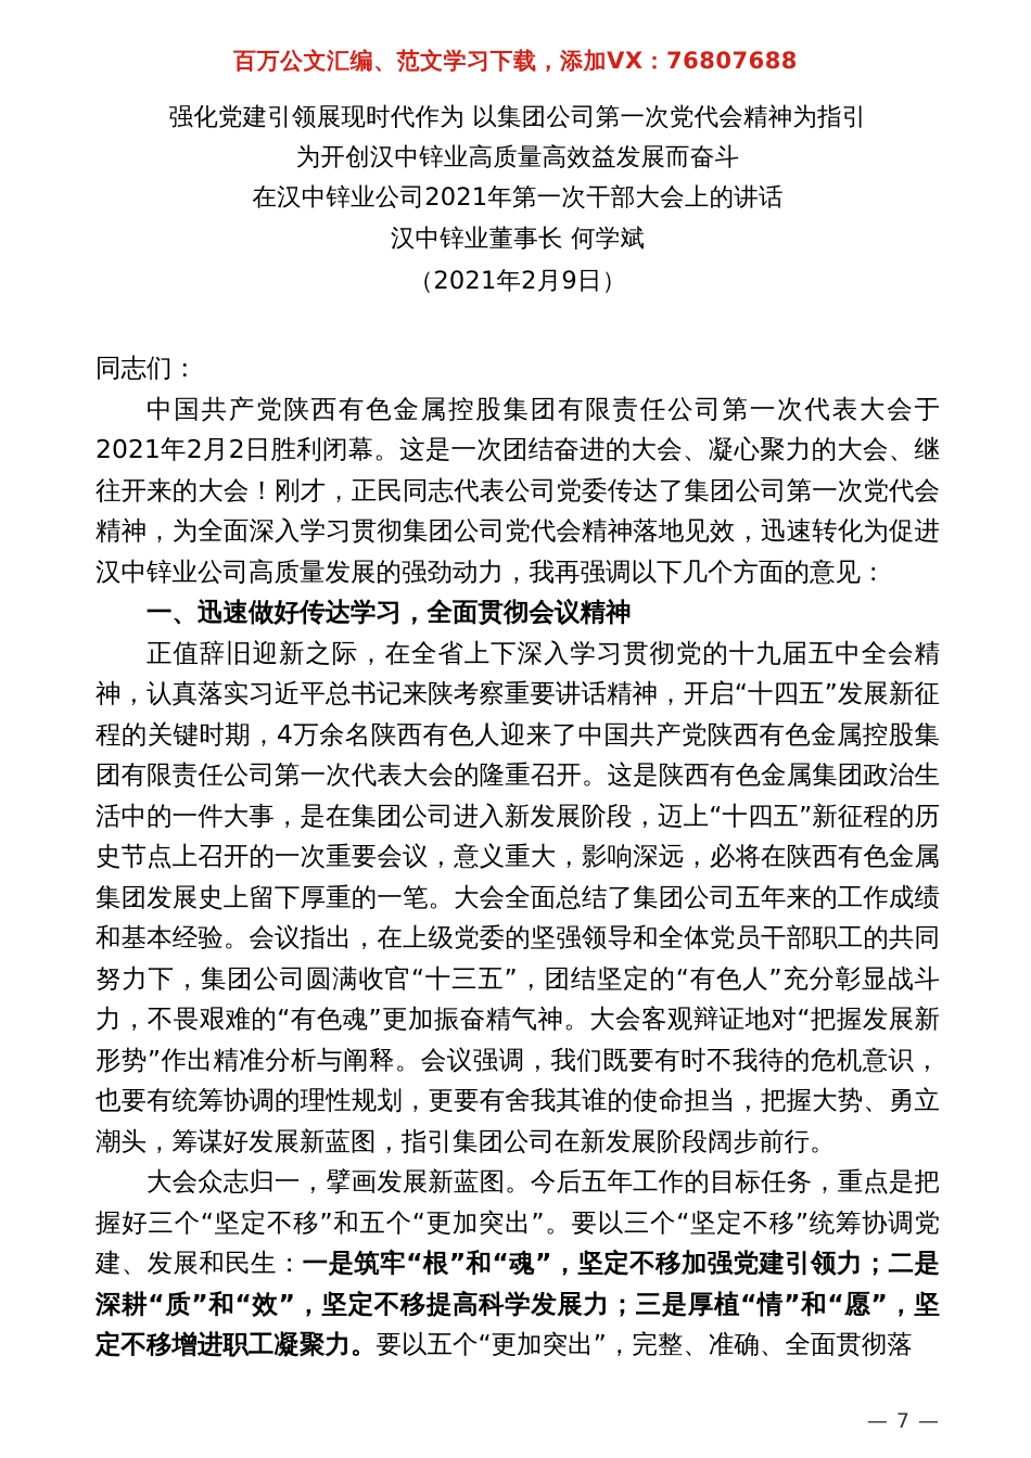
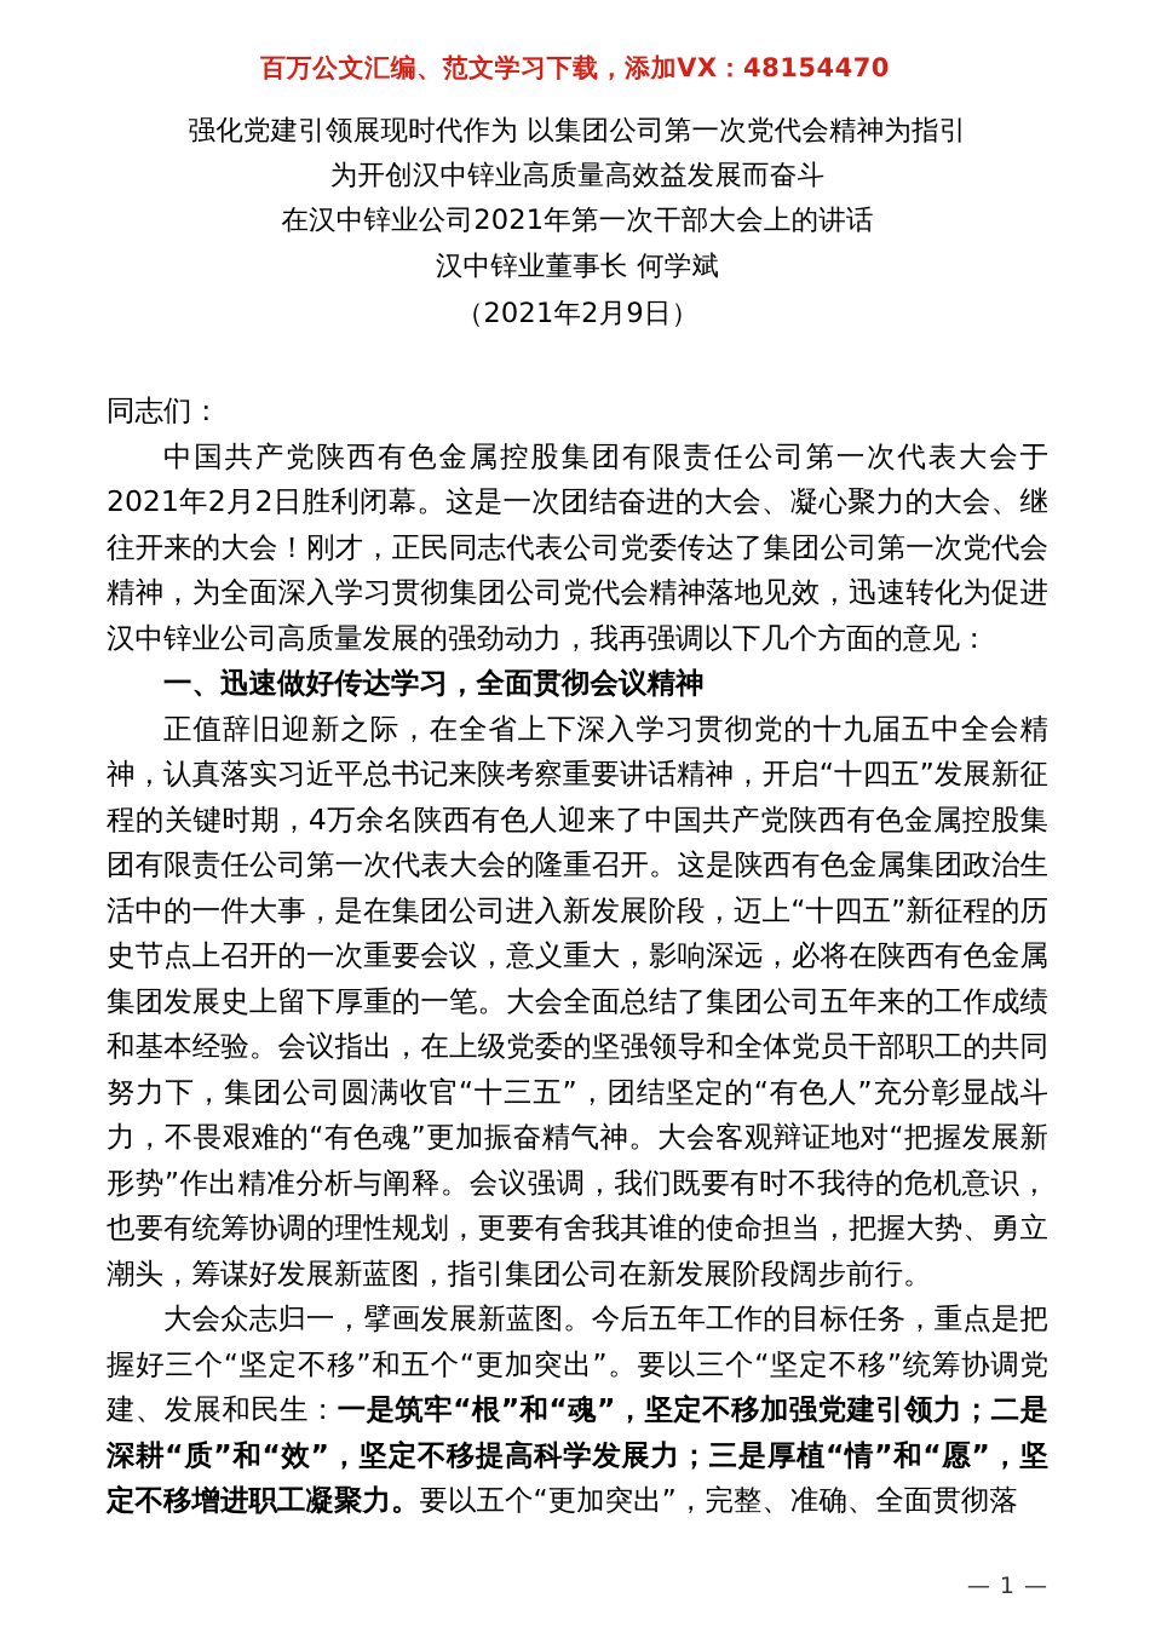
- 百万公文汇编、范文学习下载，添加VX：76807688
+ 百万公文汇编、范文学习下载，添加VX：48154470
  强化党建引领展现时代作为 以集团公司第一次党代会精神为指引
  为开创汉中锌业高质量高效益发展而奋斗
  在汉中锌业公司2021年第一次干部大会上的讲话
  汉中锌业董事长 何学斌
  （2021年2月9日）
  同志们：
  中国共产党陕西有色金属控股集团有限责任公司第一次代表大会于2021年2月2日胜利闭幕。这是一次团结奋进的大会、凝心聚力的大会、继往开来的大会！刚才，正民同志代表公司党委传达了集团公司第一次党代会精神，为全面深入学习贯彻集团公司党代会精神落地见效，迅速转化为促进汉中锌业公司高质量发展的强劲动力，我再强调以下几个方面的意见：
  一、迅速做好传达学习，全面贯彻会议精神
  正值辞旧迎新之际，在全省上下深入学习贯彻党的十九届五中全会精神，认真落实习近平总书记来陕考察重要讲话精神，开启“十四五”发展新征程的关键时期，4万余名陕西有色人迎来了中国共产党陕西有色金属控股集团有限责任公司第一次代表大会的隆重召开。这是陕西有色金属集团政治生活中的一件大事，是在集团公司进入新发展阶段，迈上“十四五”新征程的历史节点上召开的一次重要会议，意义重大，影响深远，必将在陕西有色金属集团发展史上留下厚重的一笔。大会全面总结了集团公司五年来的工作成绩和基本经验。会议指出，在上级党委的坚强领导和全体党员干部职工的共同努力下，集团公司圆满收官“十三五”，团结坚定的“有色人”充分彰显战斗力，不畏艰难的“有色魂”更加振奋精气神。大会客观辩证地对“把握发展新形势”作出精准分析与阐释。会议强调，我们既要有时不我待的危机意识，也要有统筹协调的理性规划，更要有舍我其谁的使命担当，把握大势、勇立潮头，筹谋好发展新蓝图，指引集团公司在新发展阶段阔步前行。
  大会众志归一，擘画发展新蓝图。今后五年工作的目标任务，重点是把握好三个“坚定不移”和五个“更加突出”。要以三个“坚定不移”统筹协调党建、发展和民生：一是筑牢“根”和“魂”，坚定不移加强党建引领力；二是深耕“质”和“效”，坚定不移提高科学发展力；三是厚植“情”和“愿”，坚定不移增进职工凝聚力。要以五个“更加突出”，完整、准确、全面贯彻落
- — 7 —
+ — 1 —
